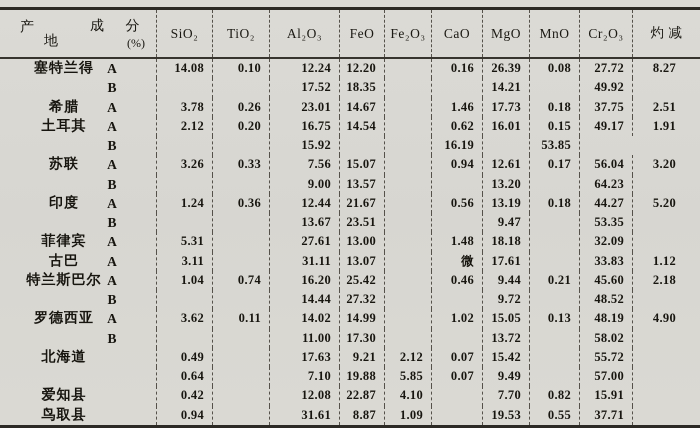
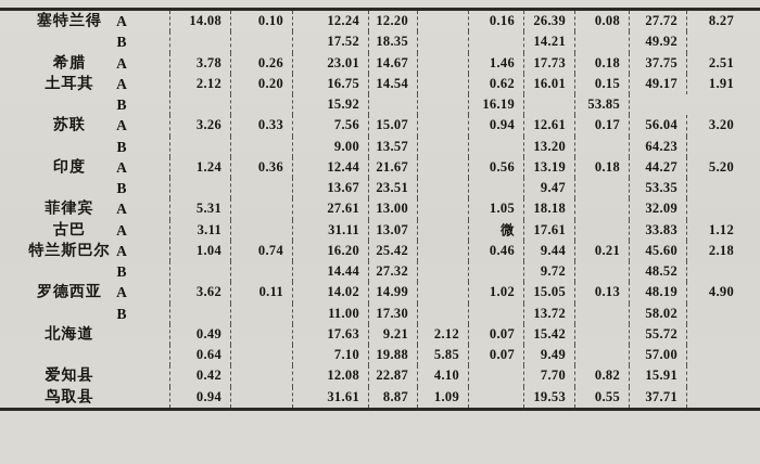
- 产
- 地
- 成 分
- (%)
- SiO₂
- TiO₂
- Al₂O₃
- FeO
- Fe₂O₃
- CaO
- MgO
- MnO
- Cr₂O₃
- 灼 减
  塞特兰得
  A
  14.08
  0.10
  12.24
  12.20
  0.16
  26.39
  0.08
  27.72
  8.27
  B
  17.52
  18.35
  14.21
  49.92
  希腊
  A
  3.78
  0.26
  23.01
  14.67
  1.46
  17.73
  0.18
  37.75
  2.51
  土耳其
  A
  2.12
  0.20
  16.75
  14.54
  0.62
  16.01
  0.15
  49.17
  1.91
  B
  15.92
  16.19
  53.85
  苏联
  A
  3.26
  0.33
  7.56
  15.07
  0.94
  12.61
  0.17
  56.04
  3.20
  B
  9.00
  13.57
  13.20
  64.23
  印度
  A
  1.24
  0.36
  12.44
  21.67
  0.56
  13.19
  0.18
  44.27
  5.20
  B
  13.67
  23.51
  9.47
  53.35
  菲律宾
  A
  5.31
  27.61
  13.00
- 1.48
+ 1.05
  18.18
  32.09
  古巴
  A
  3.11
  31.11
  13.07
  微
  17.61
  33.83
  1.12
  特兰斯巴尔
  A
  1.04
  0.74
  16.20
  25.42
  0.46
  9.44
  0.21
  45.60
  2.18
  B
  14.44
  27.32
  9.72
  48.52
  罗德西亚
  A
  3.62
  0.11
  14.02
  14.99
  1.02
  15.05
  0.13
  48.19
  4.90
  B
  11.00
  17.30
  13.72
  58.02
  北海道
  0.49
  17.63
  9.21
  2.12
  0.07
  15.42
  55.72
  0.64
  7.10
  19.88
  5.85
  0.07
  9.49
  57.00
  爱知县
  0.42
  12.08
  22.87
  4.10
  7.70
  0.82
  15.91
  鸟取县
  0.94
  31.61
  8.87
  1.09
  19.53
  0.55
  37.71
